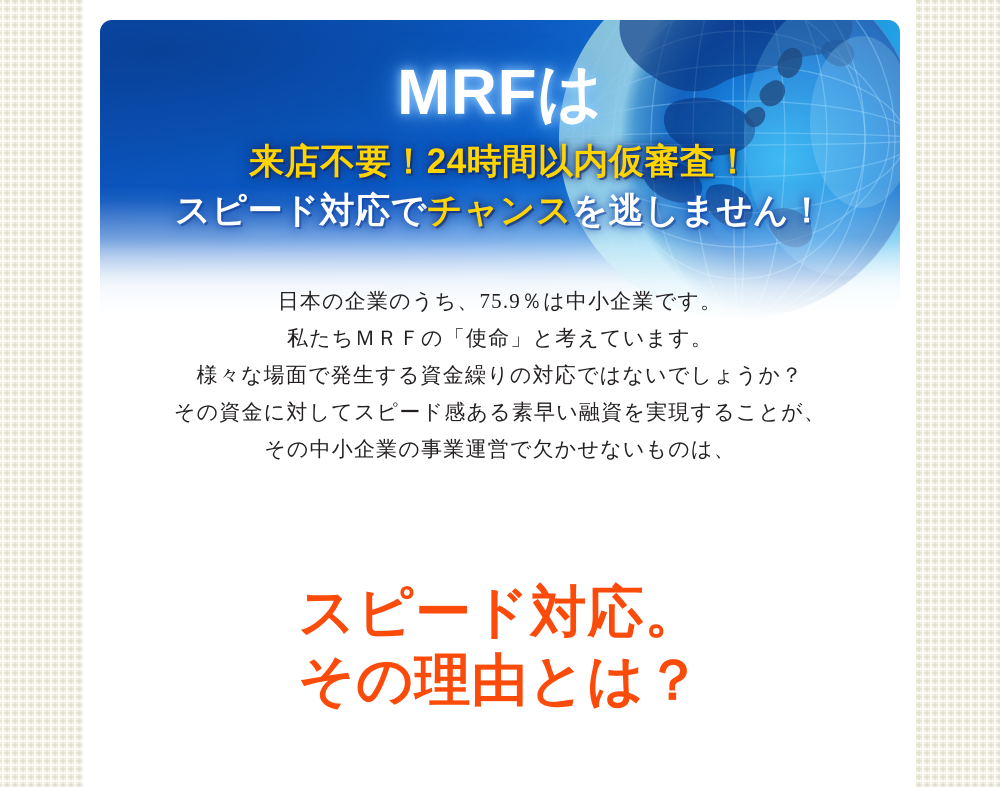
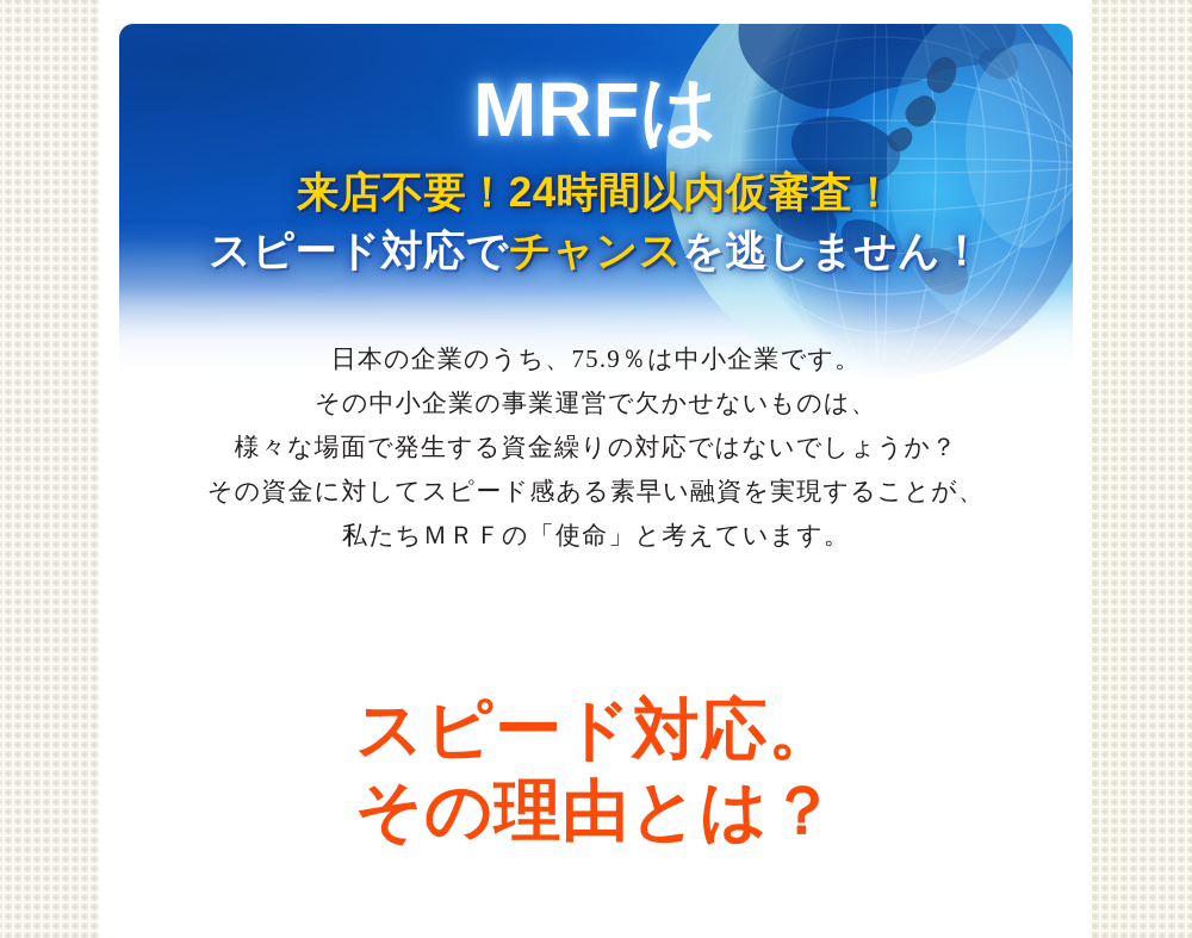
  MRFは
  来店不要！24時間以内仮審査！
  スピード対応でチャンスを逃しません！
  日本の企業のうち、75.9％は中小企業です。
- 私たちＭＲＦの「使命」と考えています。
+ その中小企業の事業運営で欠かせないものは、
  様々な場面で発生する資金繰りの対応ではないでしょうか？
  その資金に対してスピード感ある素早い融資を実現することが、
- その中小企業の事業運営で欠かせないものは、
+ 私たちＭＲＦの「使命」と考えています。
  スピード対応。
  その理由とは？
